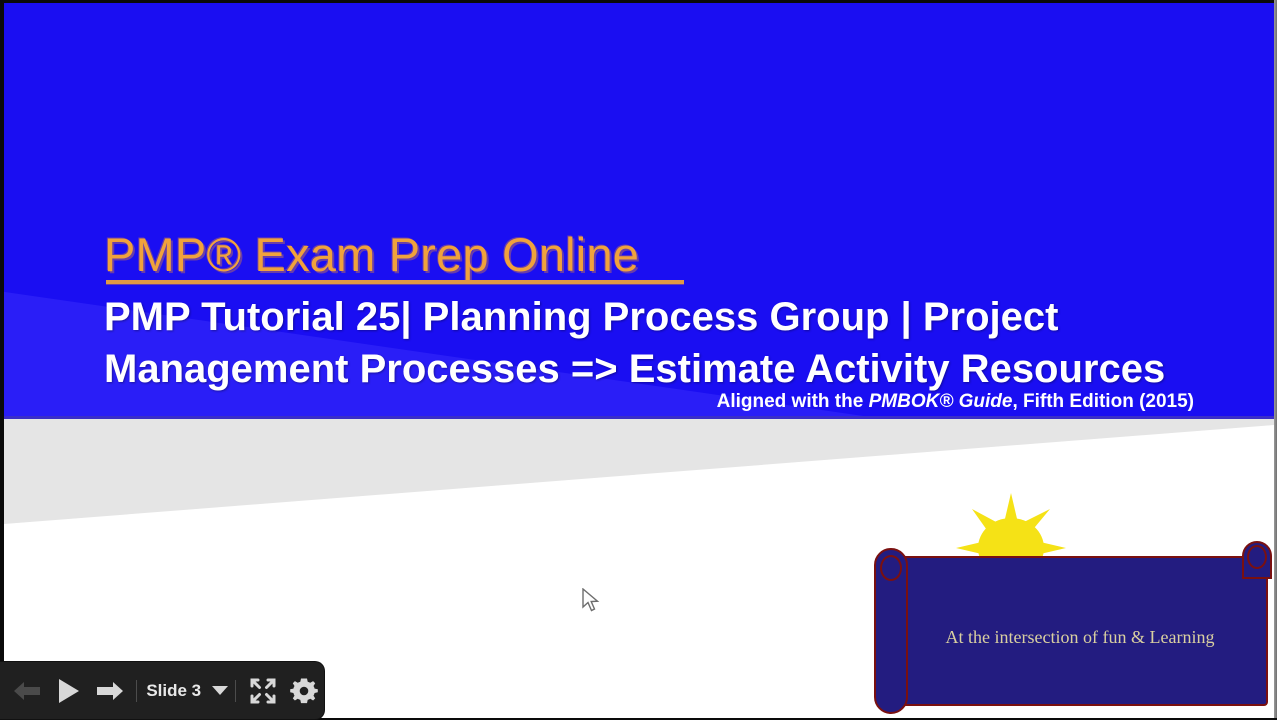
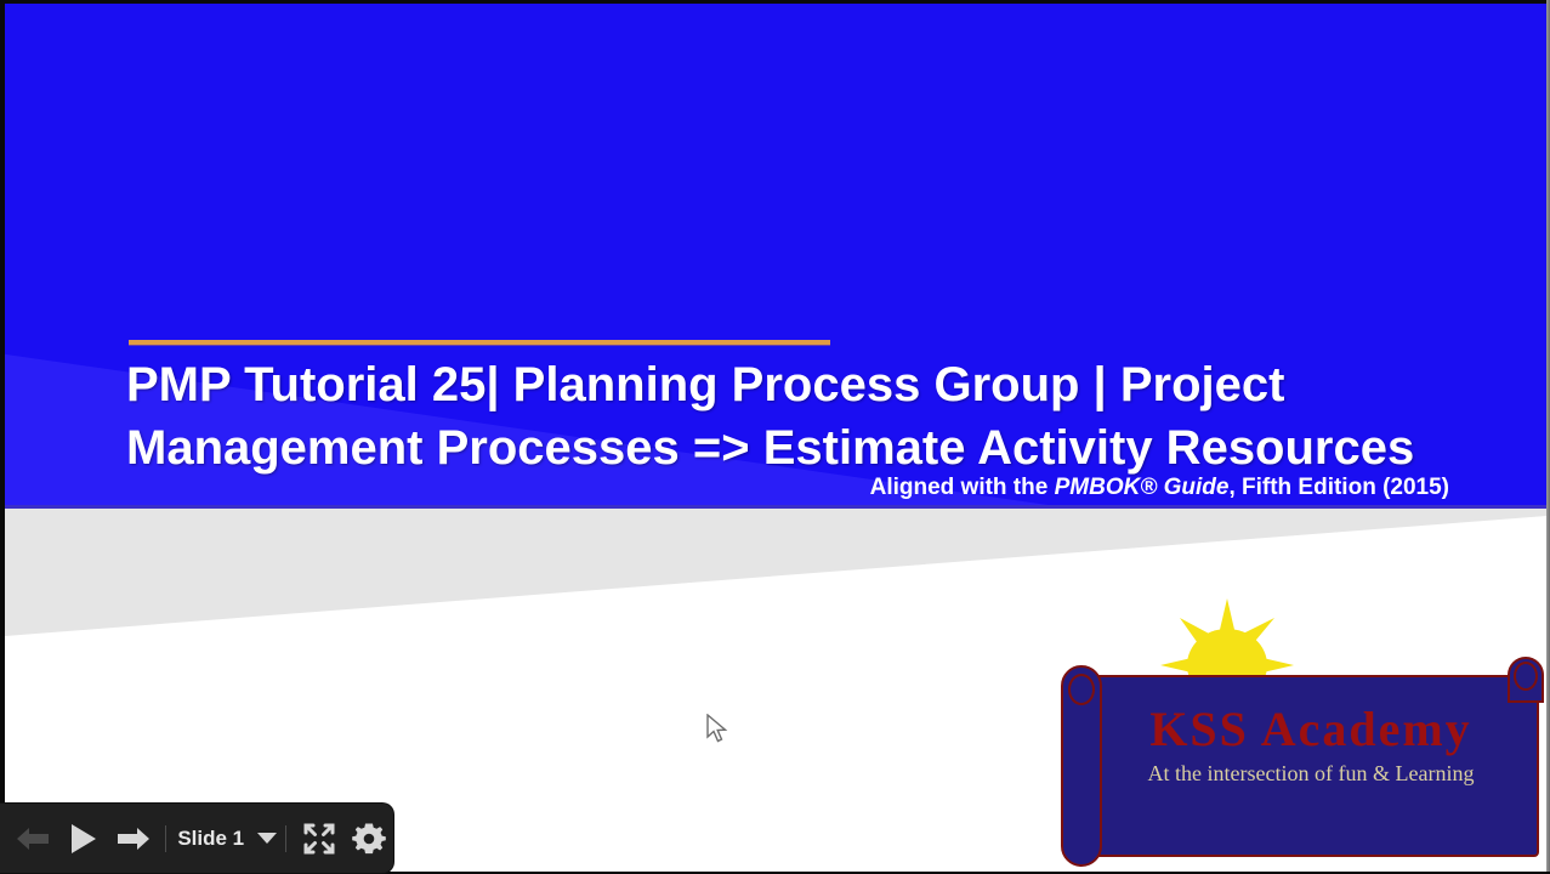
- PMP® Exam Prep Online
  PMP Tutorial 25| Planning Process Group | Project
  Management Processes => Estimate Activity Resources
  Aligned with the PMBOK® Guide, Fifth Edition (2015)
+ KSS Academy
  At the intersection of fun & Learning
- Slide 3
+ Slide 1
